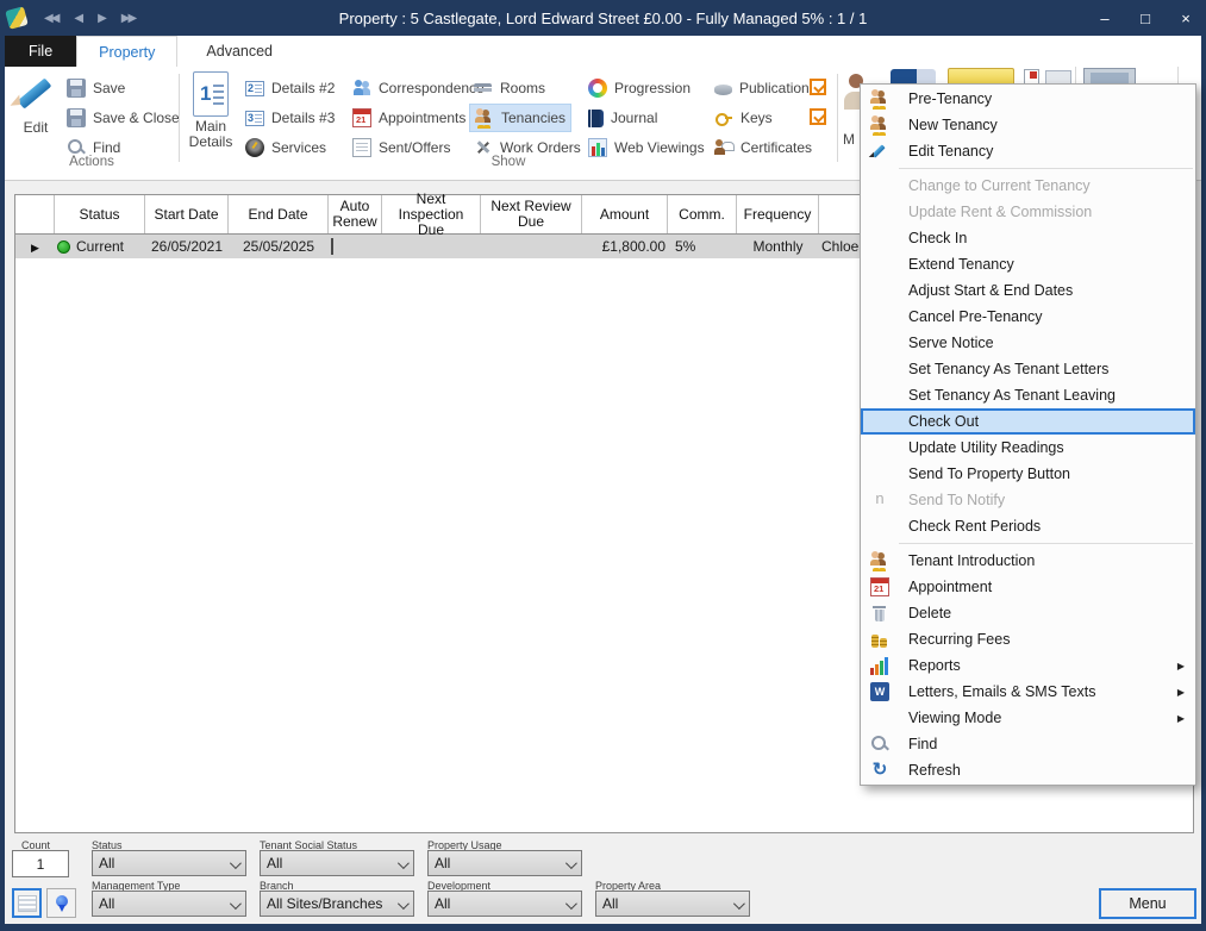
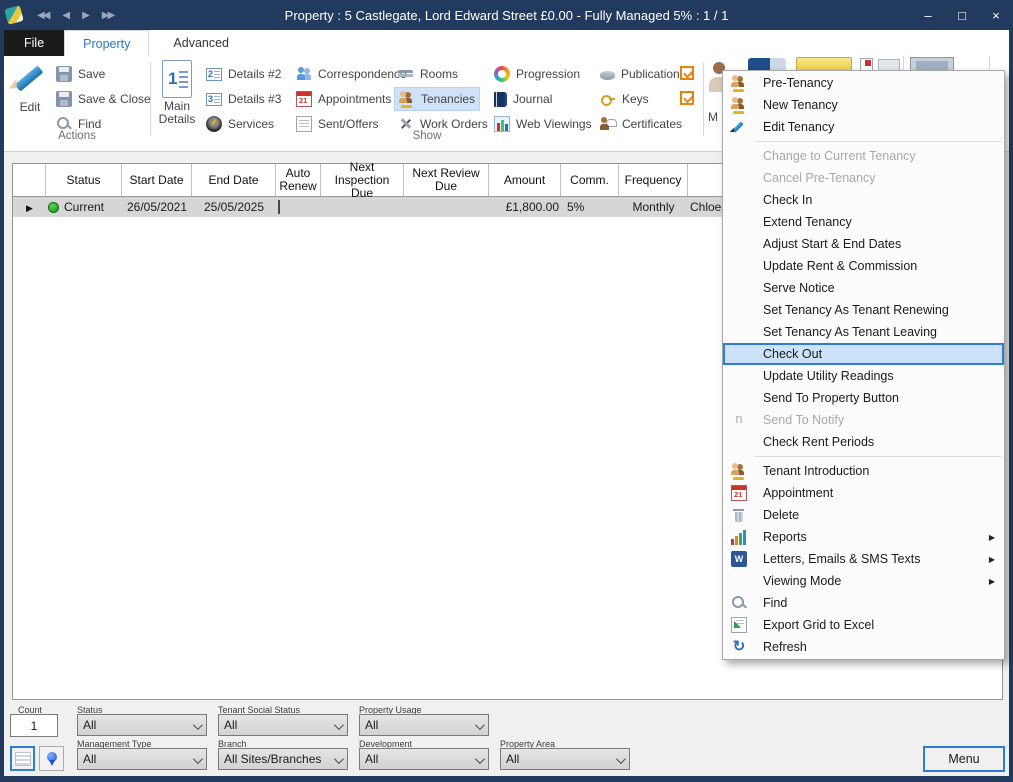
  ◀◀
  ◀
  ▶
  ▶▶
  Property : 5 Castlegate, Lord Edward Street £0.00 - Fully Managed 5% : 1 / 1
  –
  □
  ×
  File
  Property
  Advanced
  Edit
  Save
  Save & Close
  Find
  Actions
  Main Details
  Details #2
  Details #3
  Services
  Corresponden
  Appointments
  Sent/Offers
  Rooms
  Tenancies
  Work Orders
  Progression
  Journal
  Web Viewings
  Publication
  Keys
  Certificates
  Show
  M
  Status
  Start Date
  End Date
  Auto Renew
  Next Inspection Due
  Next Review Due
  Amount
  Comm.
  Frequency
  ▶
  Current
  26/05/2021
  25/05/2025
  £1,800.00
  5%
  Monthly
  Chloe
  Count
  1
  Status
  All
  Tenant Social Status
  All
  Property Usage
  All
  Management Type
  All
  Branch
  All Sites/Branches
  Development
  All
  Property Area
  All
  Menu
  Pre-Tenancy
  New Tenancy
  Edit Tenancy
  Change to Current Tenancy
- Update Rent & Commission
+ Cancel Pre-Tenancy
  Check In
  Extend Tenancy
  Adjust Start & End Dates
- Cancel Pre-Tenancy
+ Update Rent & Commission
  Serve Notice
- Set Tenancy As Tenant Letters
+ Set Tenancy As Tenant Renewing
  Set Tenancy As Tenant Leaving
  Check Out
  Update Utility Readings
  Send To Property Button
  n
  Send To Notify
  Check Rent Periods
  Tenant Introduction
  Appointment
  Delete
- Recurring Fees
  Reports
  ▶
  W
  Letters, Emails & SMS Texts
  ▶
  Viewing Mode
  ▶
  Find
+ Export Grid to Excel
  ↻
  Refresh
